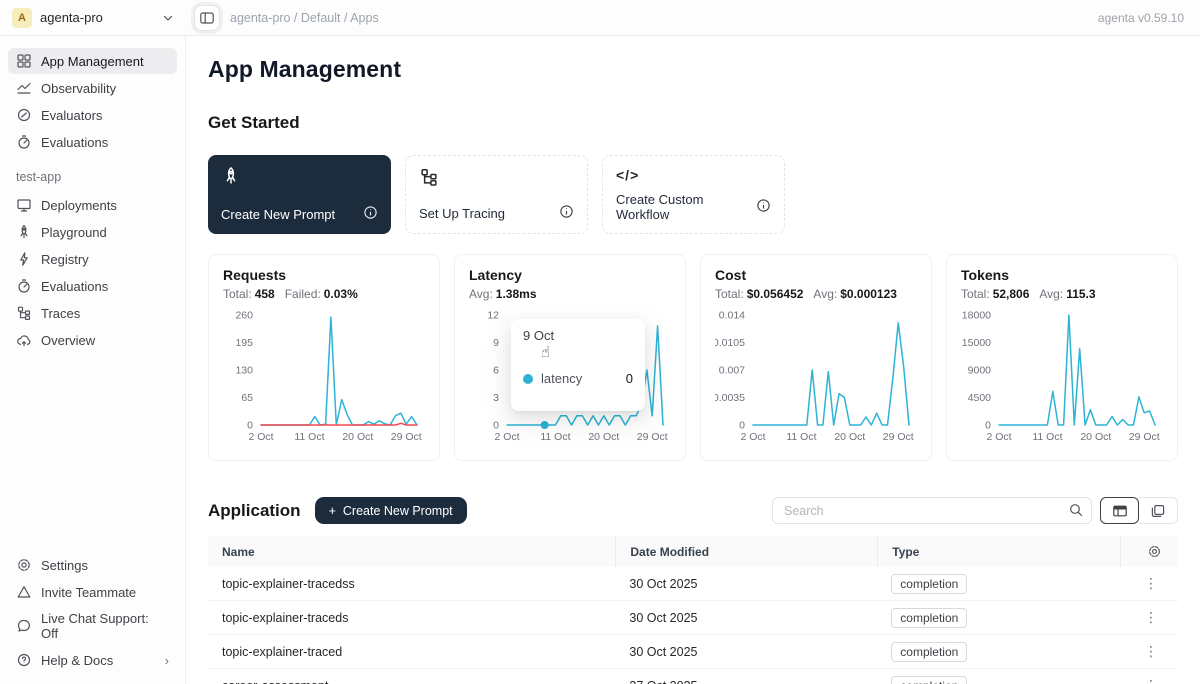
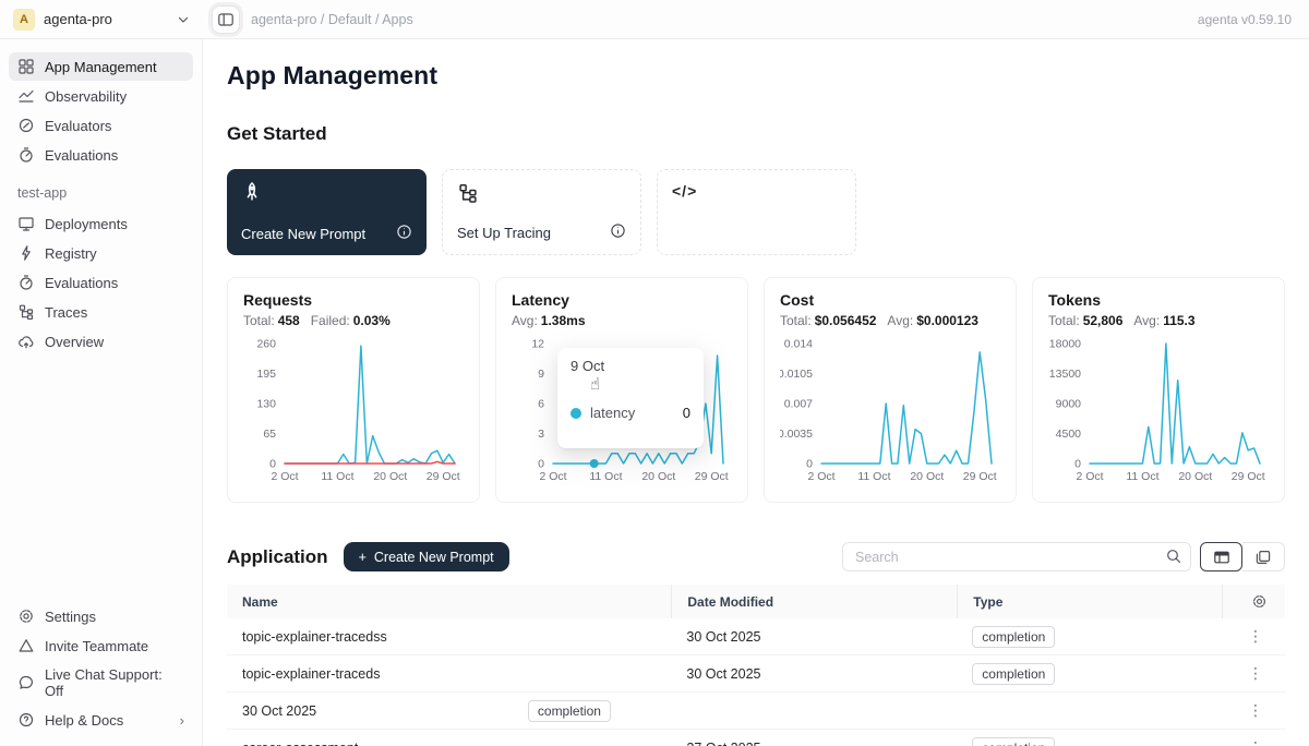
  A
  agenta-pro
  agenta-pro / Default / Apps
  agenta v0.59.10
  App Management
  Observability
  Evaluators
  Evaluations
  test-app
  Deployments
- Playground
  Registry
  Evaluations
  Traces
  Overview
  Settings
  Invite Teammate
  Live Chat Support: Off
  Help & Docs
  ›
  App Management
  Get Started
  Create New Prompt
  Set Up Tracing
  </>
- Create Custom Workflow
  Requests
  Total: 458
  Failed: 0.03%
  0
  65
  130
  195
  260
  2 Oct
  11 Oct
  20 Oct
  29 Oct
  Latency
  Avg: 1.38ms
  0
  3
  6
  9
  12
  2 Oct
  11 Oct
  20 Oct
  29 Oct
  9 Oct
  latency
  0
  ☝
  Cost
  Total: $0.056452
  Avg: $0.000123
  0
  0.0035
  0.007
  0.0105
  0.014
  2 Oct
  11 Oct
  20 Oct
  29 Oct
  Tokens
  Total: 52,806
  Avg: 115.3
  0
  4500
  9000
- 15000
+ 13500
  18000
  2 Oct
  11 Oct
  20 Oct
  29 Oct
  Application
  +
  Create New Prompt
  Search
  Name
  Date Modified
  Type
  topic-explainer-tracedss
  30 Oct 2025
  completion
  ⋮
  topic-explainer-traceds
  30 Oct 2025
  completion
  ⋮
- topic-explainer-traced
  30 Oct 2025
  completion
  ⋮
